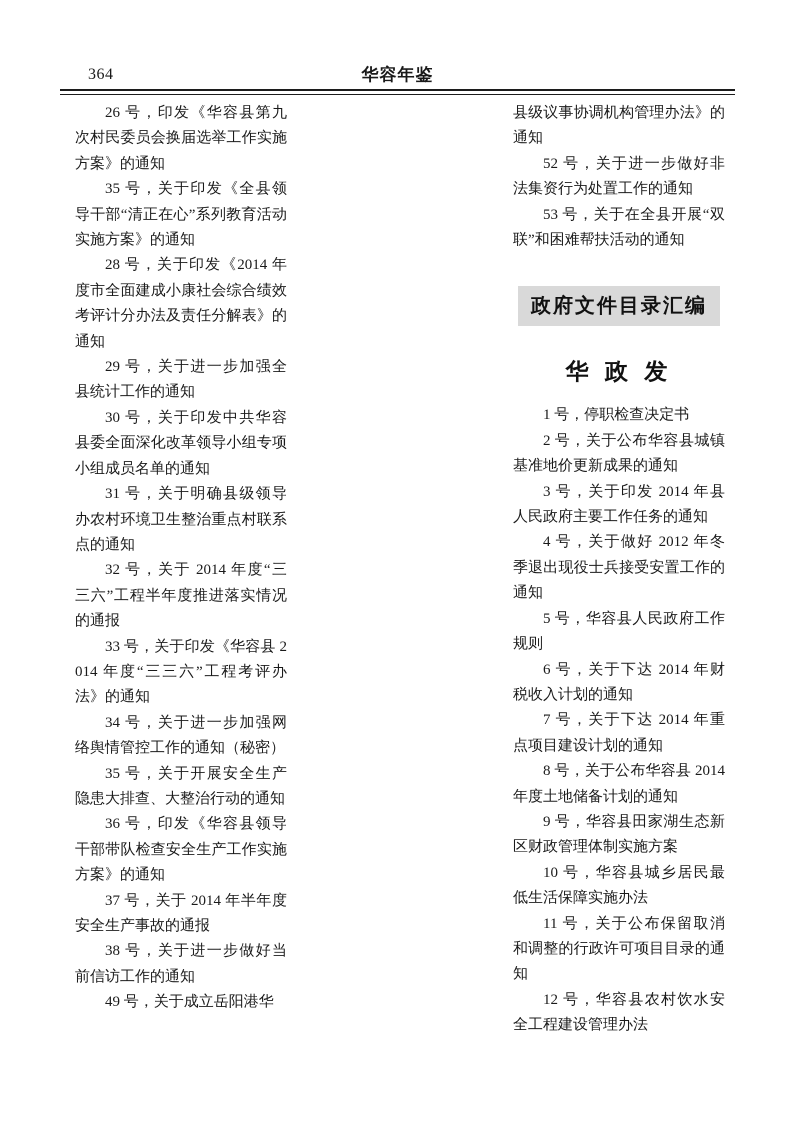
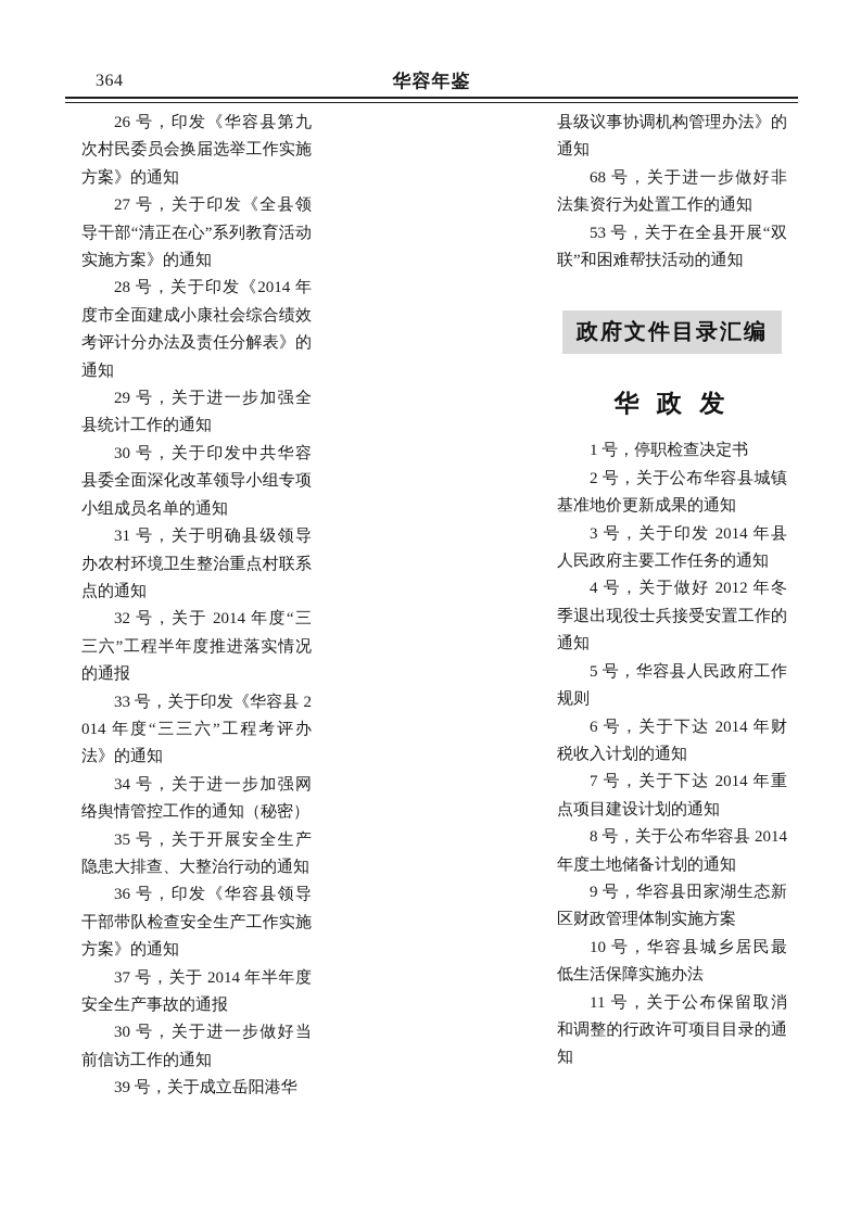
  364
  华容年鉴
  26 号，印发《华容县第九次村民委员会换届选举工作实施方案》的通知
- 35 号，关于印发《全县领导干部“清正在心”系列教育活动实施方案》的通知
+ 27 号，关于印发《全县领导干部“清正在心”系列教育活动实施方案》的通知
  28 号，关于印发《2014 年度市全面建成小康社会综合绩效考评计分办法及责任分解表》的通知
  29 号，关于进一步加强全县统计工作的通知
  30 号，关于印发中共华容县委全面深化改革领导小组专项小组成员名单的通知
  31 号，关于明确县级领导办农村环境卫生整治重点村联系点的通知
  32 号，关于 2014 年度“三三六”工程半年度推进落实情况的通报
  33 号，关于印发《华容县 2014 年度“三三六”工程考评办法》的通知
  34 号，关于进一步加强网络舆情管控工作的通知（秘密）
  35 号，关于开展安全生产隐患大排查、大整治行动的通知
  36 号，印发《华容县领导干部带队检查安全生产工作实施方案》的通知
  37 号，关于 2014 年半年度安全生产事故的通报
- 38 号，关于进一步做好当前信访工作的通知
+ 30 号，关于进一步做好当前信访工作的通知
- 49 号，关于成立岳阳港华
+ 39 号，关于成立岳阳港华
  县级议事协调机构管理办法》的通知
- 52 号，关于进一步做好非法集资行为处置工作的通知
+ 68 号，关于进一步做好非法集资行为处置工作的通知
  53 号，关于在全县开展“双联”和困难帮扶活动的通知
  政府文件目录汇编
  华 政 发
  1 号，停职检查决定书
  2 号，关于公布华容县城镇基准地价更新成果的通知
  3 号，关于印发 2014 年县人民政府主要工作任务的通知
  4 号，关于做好 2012 年冬季退出现役士兵接受安置工作的通知
  5 号，华容县人民政府工作规则
  6 号，关于下达 2014 年财税收入计划的通知
  7 号，关于下达 2014 年重点项目建设计划的通知
  8 号，关于公布华容县 2014 年度土地储备计划的通知
  9 号，华容县田家湖生态新区财政管理体制实施方案
  10 号，华容县城乡居民最低生活保障实施办法
  11 号，关于公布保留取消和调整的行政许可项目目录的通知
- 12 号，华容县农村饮水安全工程建设管理办法
